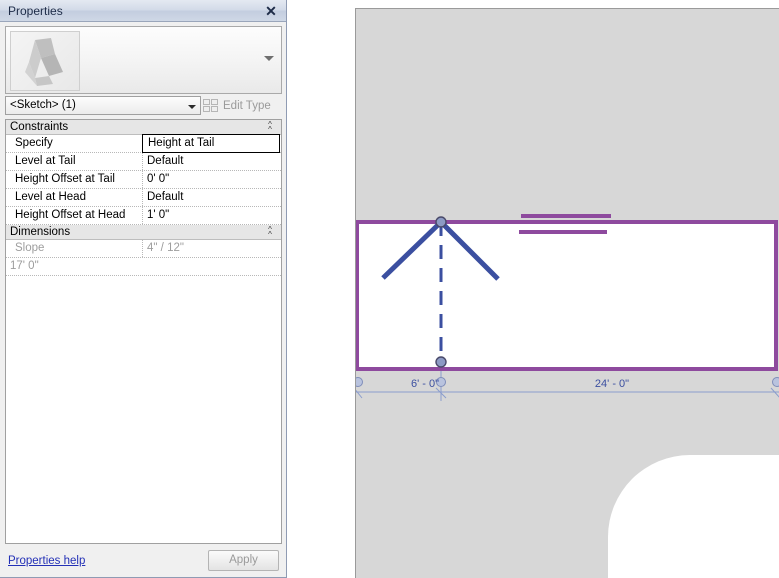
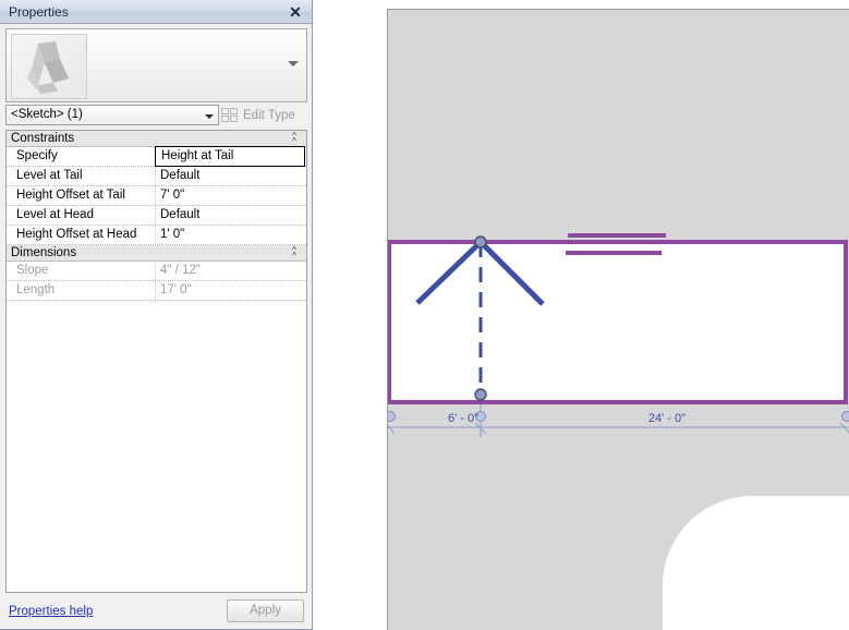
  6' - 0"
  24' - 0"
  Properties
  ✕
  <Sketch> (1)
  Edit Type
  Constraints
  ^
  ^
  Specify
  Height at Tail
  Level at Tail
  Default
  Height Offset at Tail
- 0' 0"
+ 7' 0"
  Level at Head
  Default
  Height Offset at Head
  1' 0"
  Dimensions
  ^
  ^
  Slope
  4" / 12"
+ Length
  17' 0"
  Properties help
  Apply
